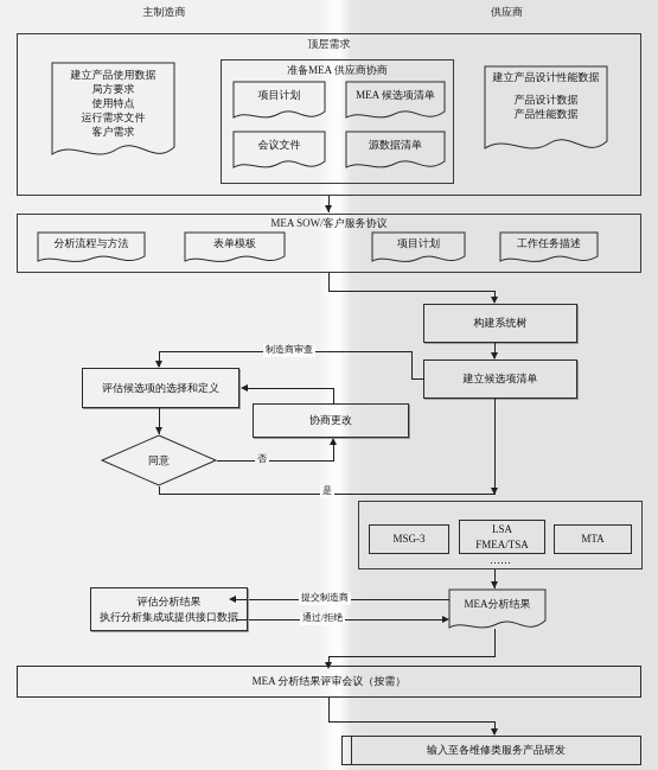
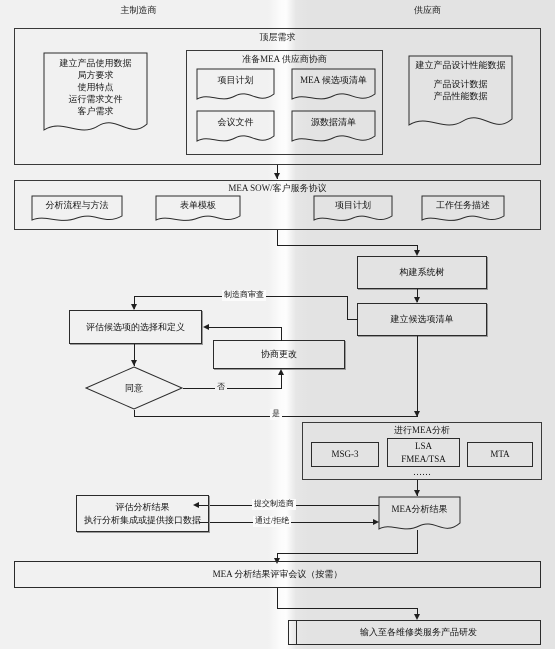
  主制造商
  供应商
  顶层需求
  建立产品使用数据
  局方要求
  使用特点
  运行需求文件
  客户需求
  准备MEA 供应商协商
  项目计划
  MEA 候选项清单
  会议文件
  源数据清单
  建立产品设计性能数据
  产品设计数据
  产品性能数据
  MEA SOW/客户服务协议
  分析流程与方法
  表单模板
  项目计划
  工作任务描述
  构建系统树
  建立候选项清单
  制造商审查
  评估候选项的选择和定义
  协商更改
  同意
  否
  是
+ 进行MEA分析
  MSG-3
  LSA
  FMEA/TSA
  MTA
  ……
  MEA分析结果
  提交制造商
  通过/拒绝
  评估分析结果
  执行分析集成或提供接口数据
  MEA 分析结果评审会议（按需）
  输入至各维修类服务产品研发
